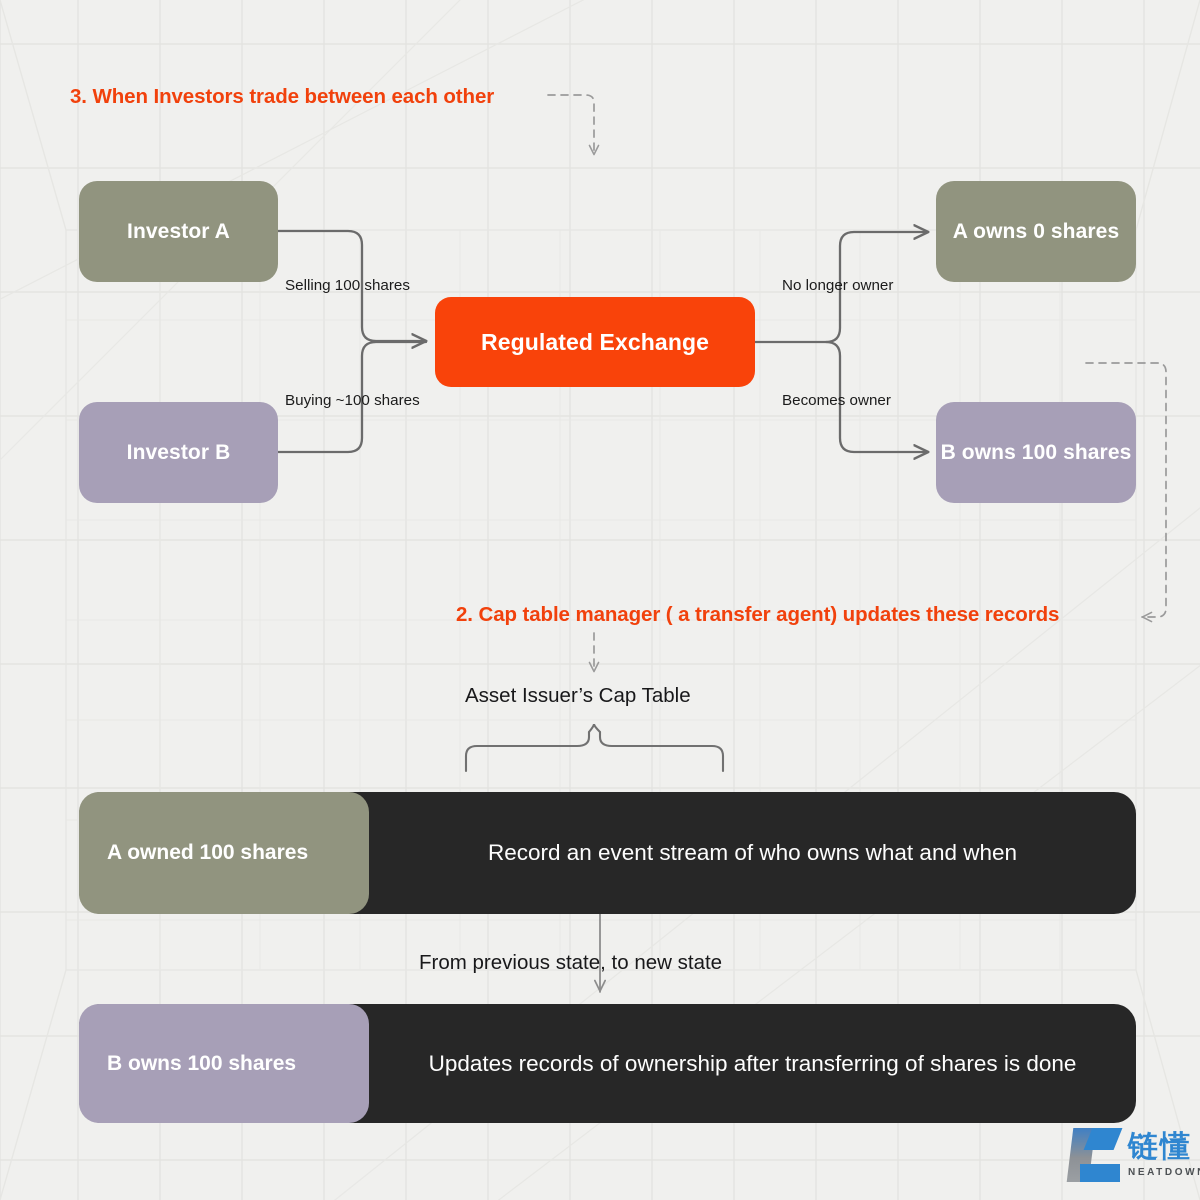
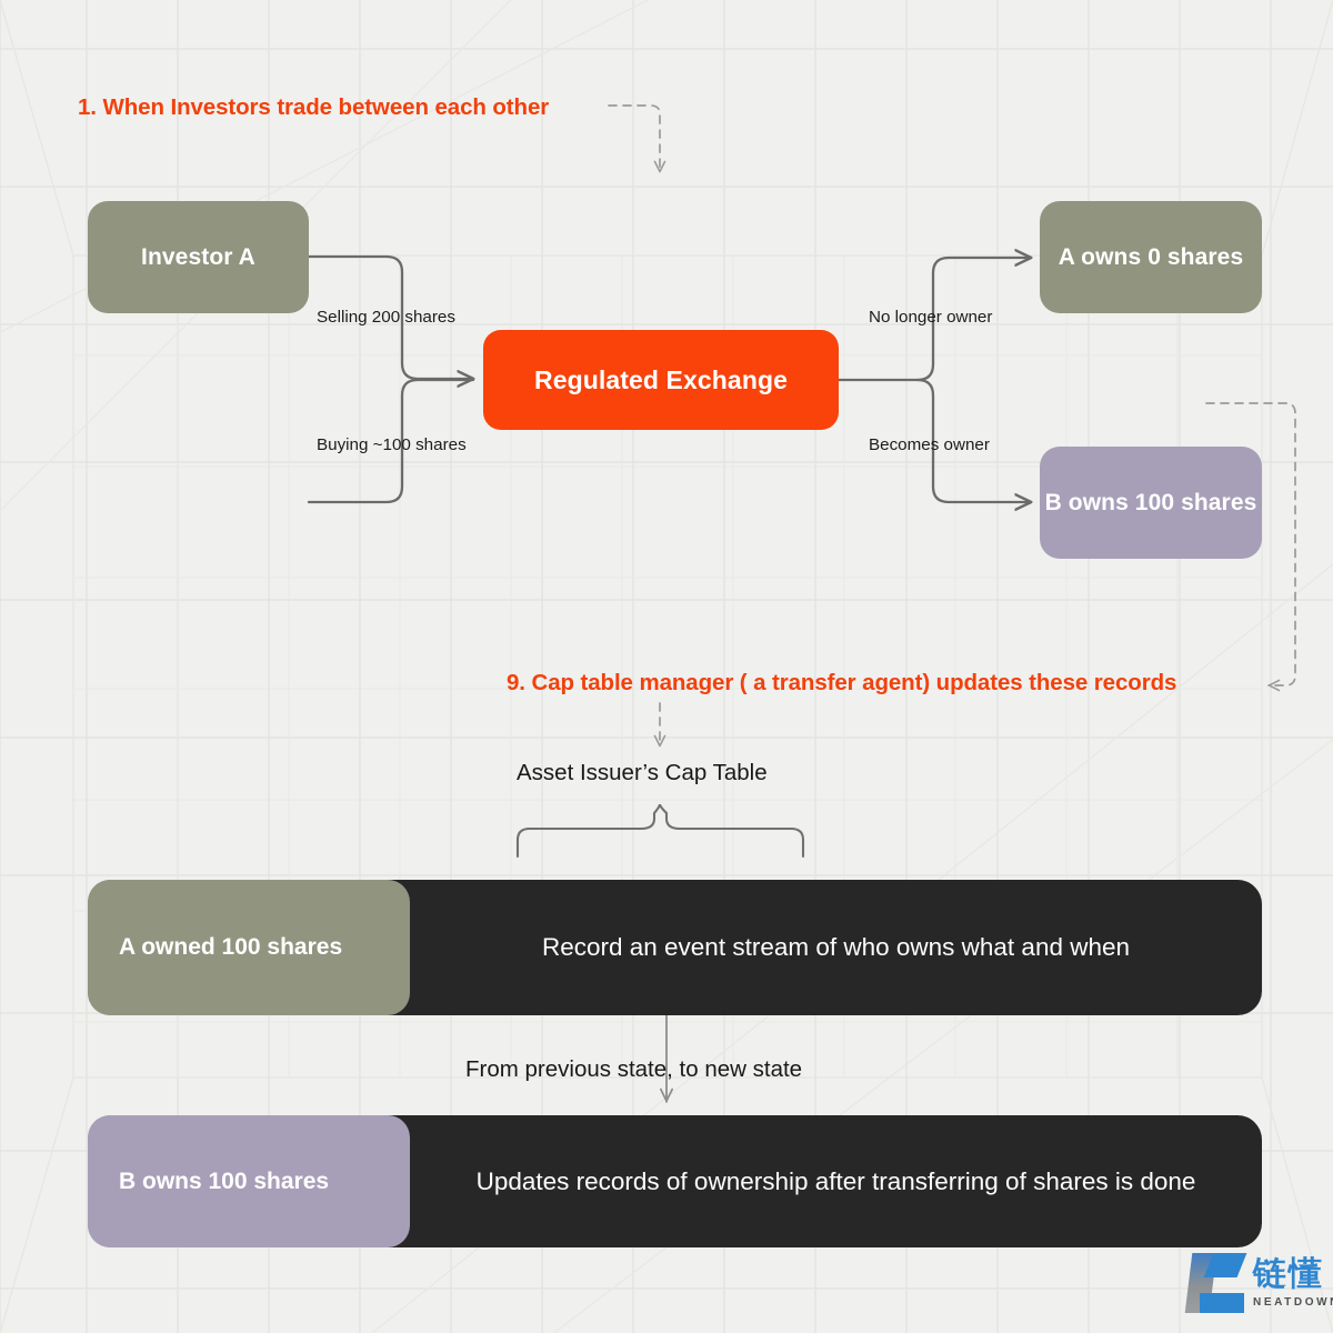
- 3. When Investors trade between each other
+ 1. When Investors trade between each other
- 2. Cap table manager ( a transfer agent) updates these records
+ 9. Cap table manager ( a transfer agent) updates these records
  Investor A
- Investor B
  Regulated Exchange
  A owns 0 shares
  B owns 100 shares
- Selling 100 shares
+ Selling 200 shares
  Buying ~100 shares
  No longer owner
  Becomes owner
  Asset Issuer’s Cap Table
  Record an event stream of who owns what and when
  A owned 100 shares
  From previous state, to new state
  Updates records of ownership after transferring of shares is done
  B owns 100 shares
  链懂
